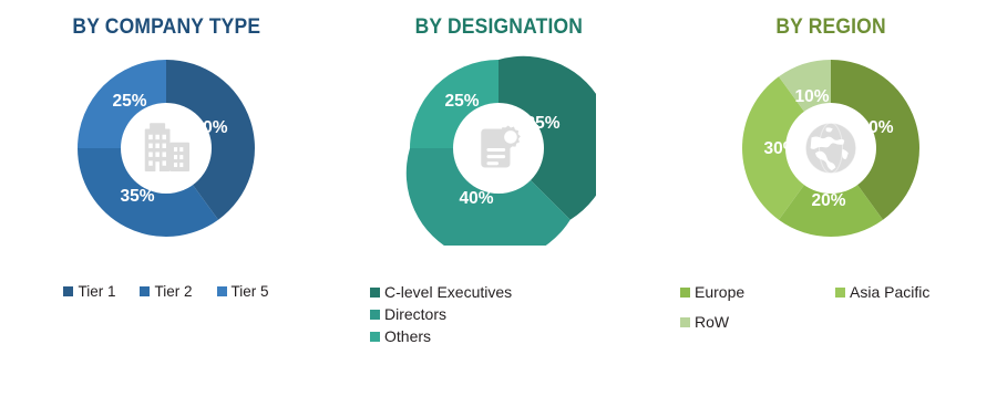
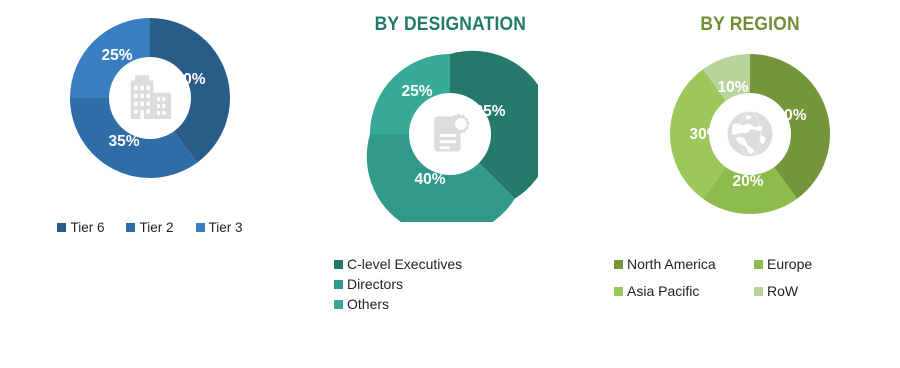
- BY COMPANY TYPE
  40%
  35%
  25%
- Tier 1
+ Tier 6
  Tier 2
- Tier 5
+ Tier 3
  BY DESIGNATION
  35%
  40%
  25%
  C-level Executives
  Directors
  Others
  BY REGION
  40%
  20%
  30%
  10%
+ North America
  Europe
  Asia Pacific
  RoW
